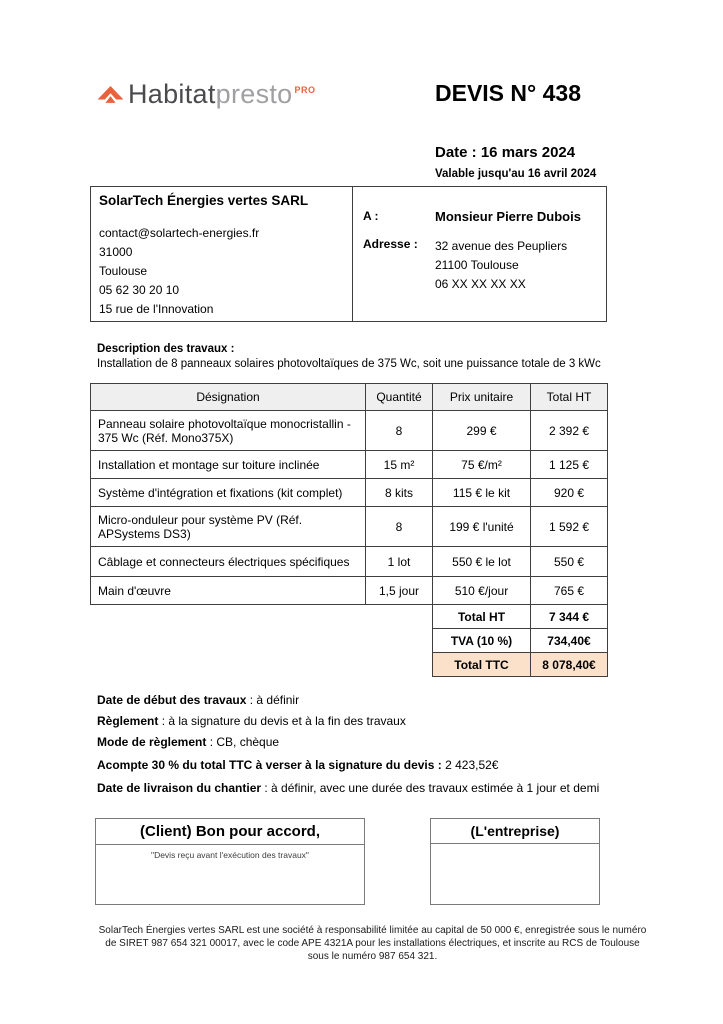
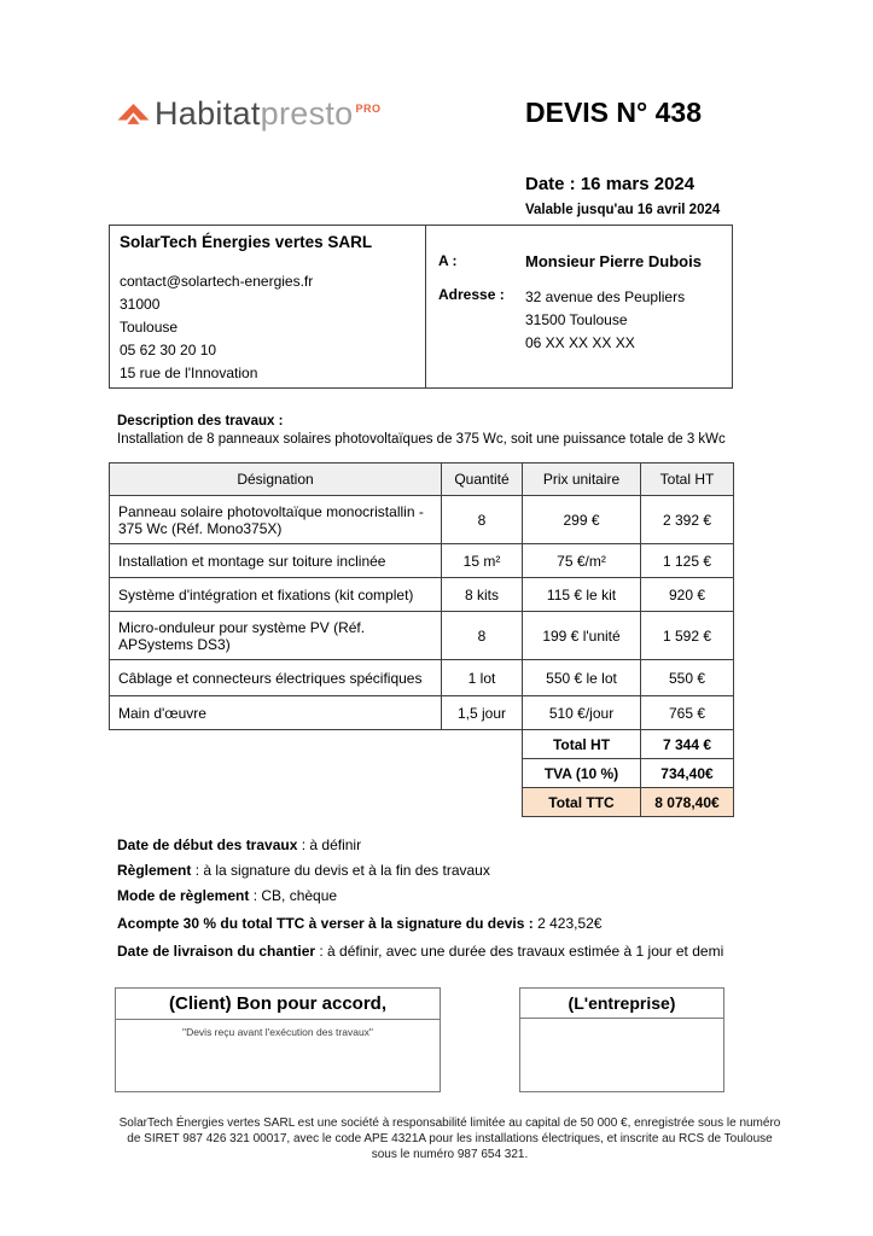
  Habitat
  presto
  PRO
  DEVIS N° 438
  Date : 16 mars 2024
  Valable jusqu'au 16 avril 2024
  SolarTech Énergies vertes SARL
  contact@solartech-energies.fr
  31000
  Toulouse
  05 62 30 20 10
  15 rue de l'Innovation
  A :
  Monsieur Pierre Dubois
  Adresse :
  32 avenue des Peupliers
- 21100 Toulouse
+ 31500 Toulouse
  06 XX XX XX XX
  Description des travaux :
  Installation de 8 panneaux solaires photovoltaïques de 375 Wc, soit une puissance totale de 3 kWc
  Désignation	Quantité	Prix unitaire	Total HT
  Panneau solaire photovoltaïque monocristallin - 375 Wc (Réf. Mono375X)	8	299 €	2 392 €
  Installation et montage sur toiture inclinée	15 m²	75 €/m²	1 125 €
  Système d'intégration et fixations (kit complet)	8 kits	115 € le kit	920 €
  Micro-onduleur pour système PV (Réf. APSystems DS3)	8	199 € l'unité	1 592 €
  Câblage et connecteurs électriques spécifiques	1 lot	550 € le lot	550 €
  Main d'œuvre	1,5 jour	510 €/jour	765 €
  	Total HT	7 344 €
  	TVA (10 %)	734,40€
  	Total TTC	8 078,40€
  Date de début des travaux : à définir
  Règlement : à la signature du devis et à la fin des travaux
  Mode de règlement : CB, chèque
  Acompte 30 % du total TTC à verser à la signature du devis : 2 423,52€
  Date de livraison du chantier : à définir, avec une durée des travaux estimée à 1 jour et demi
  (Client) Bon pour accord,
  "Devis reçu avant l'exécution des travaux"
  (L'entreprise)
- SolarTech Énergies vertes SARL est une société à responsabilité limitée au capital de 50 000 €, enregistrée sous le numéro de SIRET 987 654 321 00017, avec le code APE 4321A pour les installations électriques, et inscrite au RCS de Toulouse sous le numéro 987 654 321.
+ SolarTech Énergies vertes SARL est une société à responsabilité limitée au capital de 50 000 €, enregistrée sous le numéro de SIRET 987 426 321 00017, avec le code APE 4321A pour les installations électriques, et inscrite au RCS de Toulouse sous le numéro 987 654 321.
